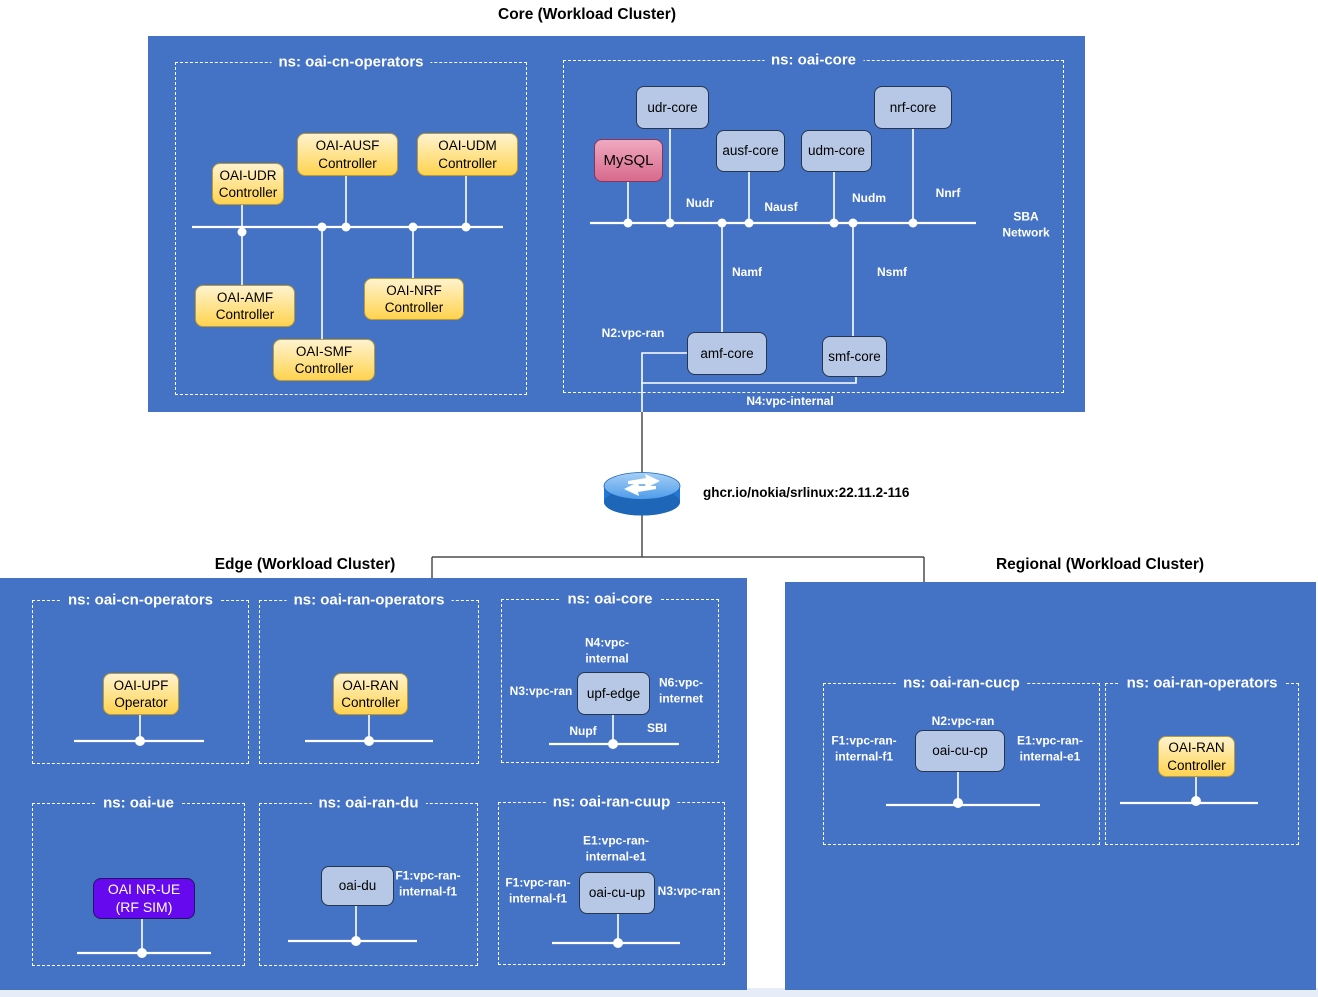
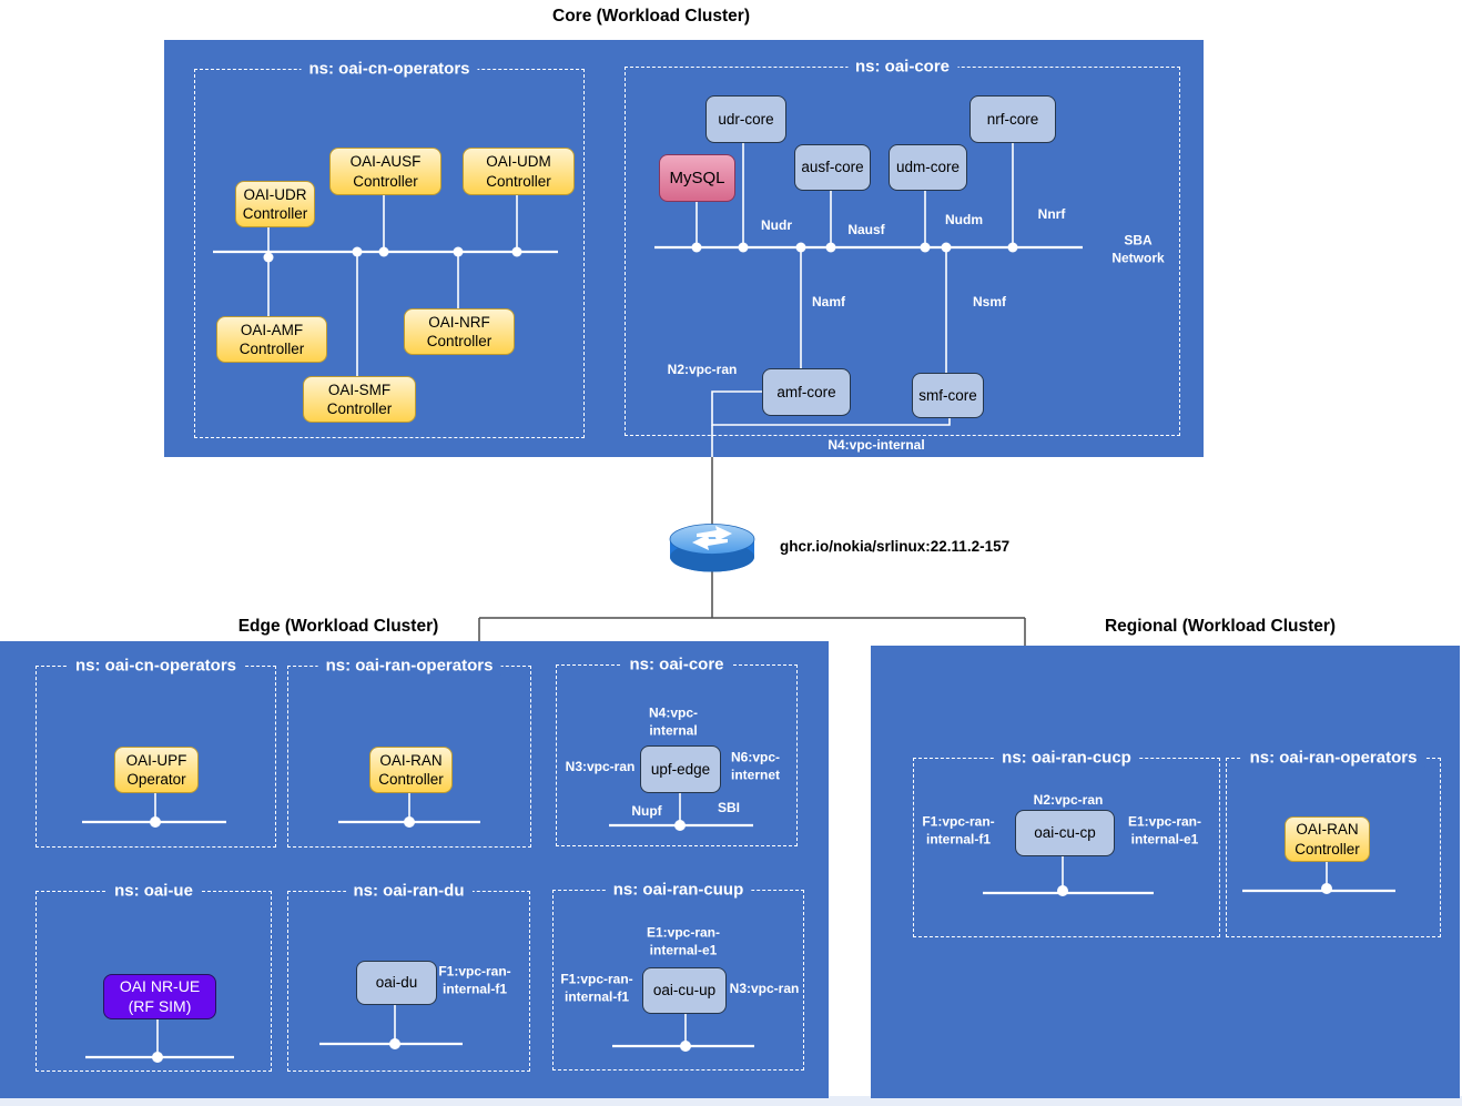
  Core (Workload Cluster)
  Edge (Workload Cluster)
  Regional (Workload Cluster)
  ns: oai-cn-operators
  ns: oai-core
  ns: oai-cn-operators
  ns: oai-ran-operators
  ns: oai-core
  ns: oai-ue
  ns: oai-ran-du
  ns: oai-ran-cuup
  ns: oai-ran-cucp
  ns: oai-ran-operators
- ghcr.io/nokia/srlinux:22.11.2-116
+ ghcr.io/nokia/srlinux:22.11.2-157
  OAI-UDR
  Controller
  OAI-AUSF
  Controller
  OAI-UDM
  Controller
  OAI-AMF
  Controller
  OAI-SMF
  Controller
  OAI-NRF
  Controller
  MySQL
  udr-core
  ausf-core
  udm-core
  nrf-core
  amf-core
  smf-core
  Nudr
  Nausf
  Nudm
  Nnrf
  SBA
  Network
  Namf
  Nsmf
  N2:vpc-ran
  N4:vpc-internal
  OAI-UPF
  Operator
  OAI-RAN
  Controller
  upf-edge
  OAI NR-UE
  (RF SIM)
  oai-du
  oai-cu-up
  N4:vpc-
  internal
  N3:vpc-ran
  N6:vpc-
  internet
  Nupf
  SBI
  F1:vpc-ran-
  internal-f1
  E1:vpc-ran-
  internal-e1
  F1:vpc-ran-
  internal-f1
  N3:vpc-ran
  oai-cu-cp
  OAI-RAN
  Controller
  N2:vpc-ran
  F1:vpc-ran-
  internal-f1
  E1:vpc-ran-
  internal-e1
